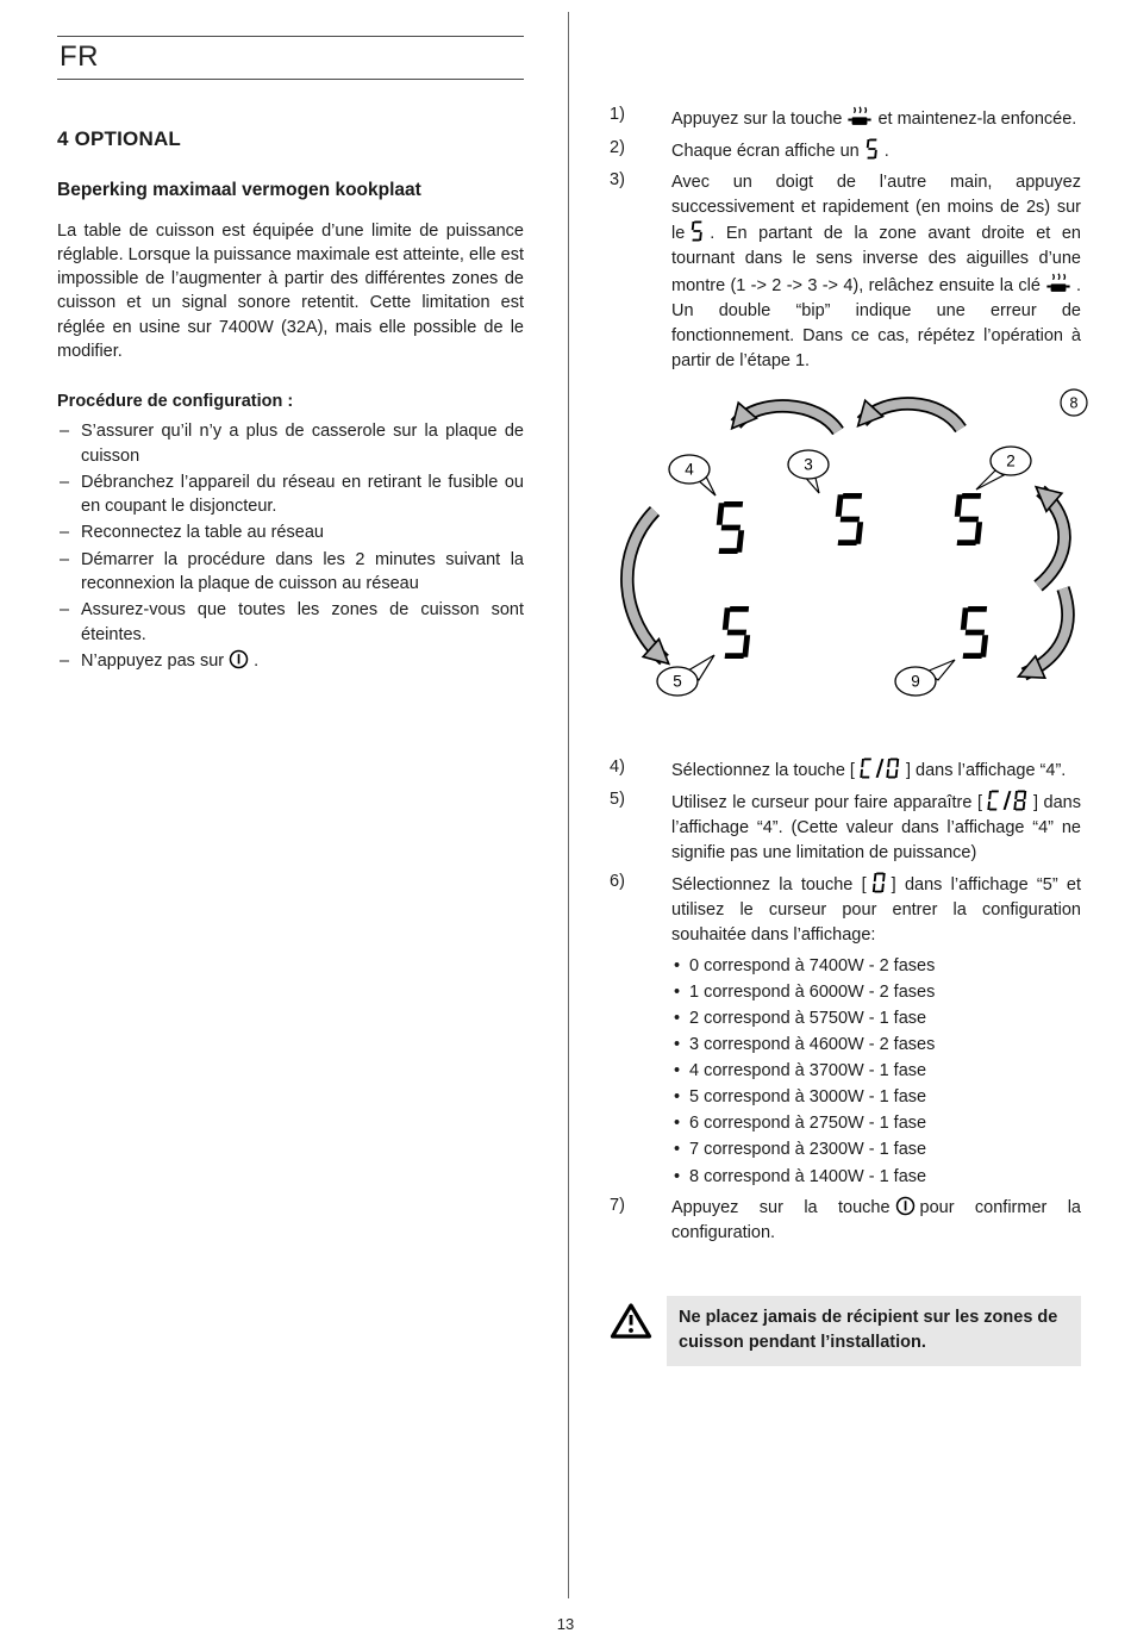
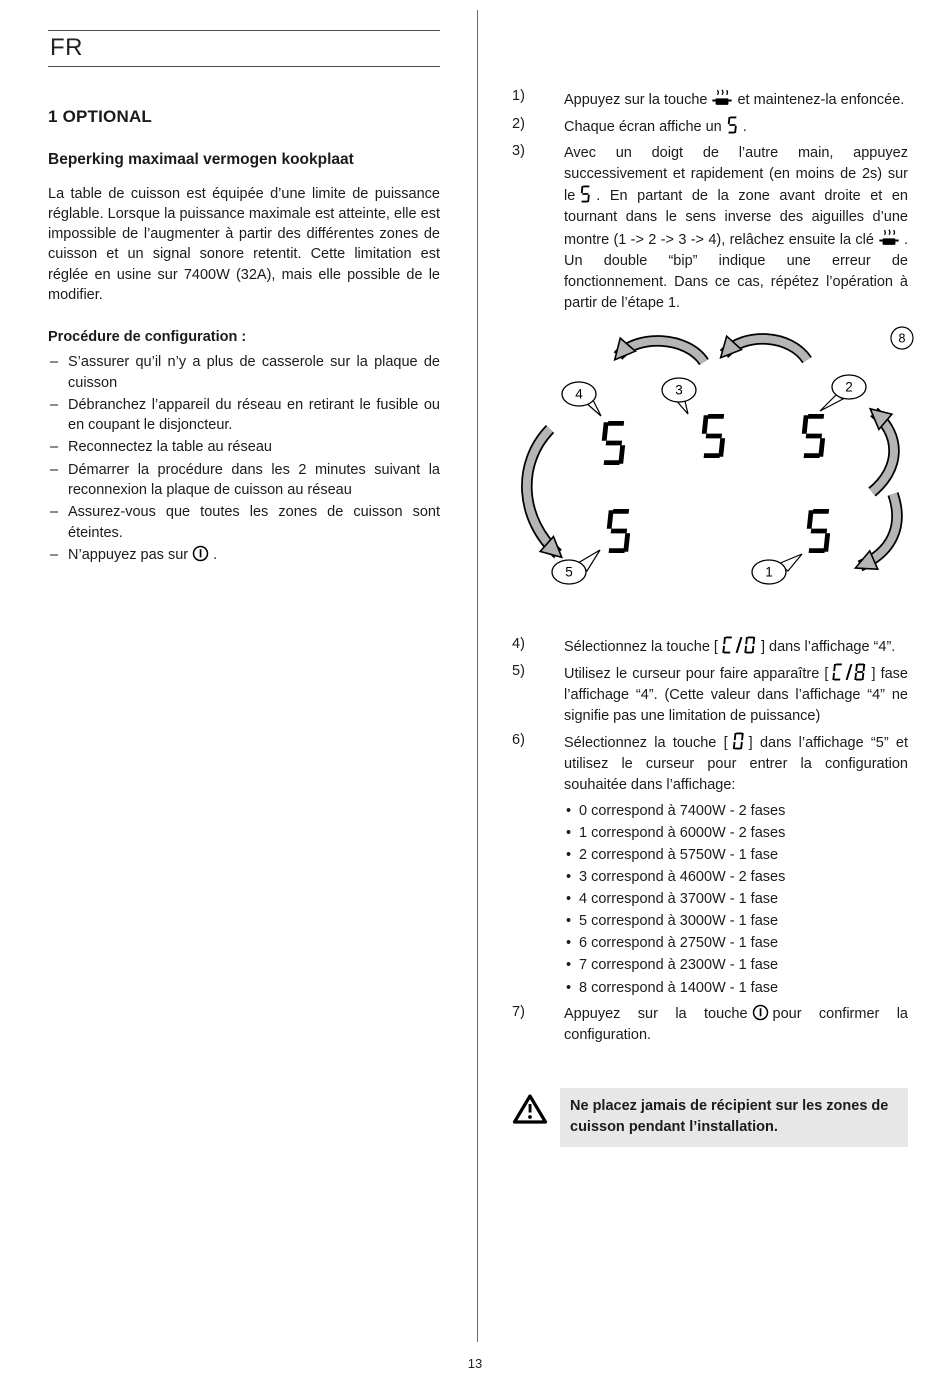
  FR
- 4 OPTIONAL
+ 1 OPTIONAL
  Beperking maximaal vermogen kookplaat
  La table de cuisson est équipée d’une limite de puissance réglable. Lorsque la puissance maximale est atteinte, elle est impossible de l’augmenter à partir des différentes zones de cuisson et un signal sonore retentit. Cette limitation est réglée en usine sur 7400W (32A), mais elle possible de le modifier.
  Procédure de configuration :
  S’assurer qu’il n’y a plus de casserole sur la plaque de cuisson
  Débranchez l’appareil du réseau en retirant le fusible ou en coupant le disjoncteur.
  Reconnectez la table au réseau
  Démarrer la procédure dans les 2 minutes suivant la reconnexion la plaque de cuisson au réseau
  Assurez-vous que toutes les zones de cuisson sont éteintes.
  N’appuyez pas sur .
  1)
  Appuyez sur la touche et maintenez-la enfoncée.
  2)
  Chaque écran affiche un .
  3)
  Avec un doigt de l’autre main, appuyez successivement et rapidement (en moins de 2s) sur le . En partant de la zone avant droite et en tournant dans le sens inverse des aiguilles d’une montre (1 -> 2 -> 3 -> 4), relâchez ensuite la clé . Un double “bip” indique une erreur de fonctionnement. Dans ce cas, répétez l’opération à partir de l’étape 1.
  8
  4
  3
  2
  5
- 9
+ 1
  4)
  Sélectionnez la touche [ ] dans l’affichage “4”.
  5)
- Utilisez le curseur pour faire apparaître [ ] dans l’affichage “4”. (Cette valeur dans l’affichage “4” ne signifie pas une limitation de puissance)
+ Utilisez le curseur pour faire apparaître [ ] fase l’affichage “4”. (Cette valeur dans l’affichage “4” ne signifie pas une limitation de puissance)
  6)
  Sélectionnez la touche [ ] dans l’affichage “5” et utilisez le curseur pour entrer la configuration souhaitée dans l’affichage:
  0 correspond à 7400W - 2 fases
  1 correspond à 6000W - 2 fases
  2 correspond à 5750W - 1 fase
  3 correspond à 4600W - 2 fases
  4 correspond à 3700W - 1 fase
  5 correspond à 3000W - 1 fase
  6 correspond à 2750W - 1 fase
  7 correspond à 2300W - 1 fase
  8 correspond à 1400W - 1 fase
  7)
  Appuyez sur la touche pour confirmer la configuration.
  Ne placez jamais de récipient sur les zones de cuisson pendant l’installation.
  13
